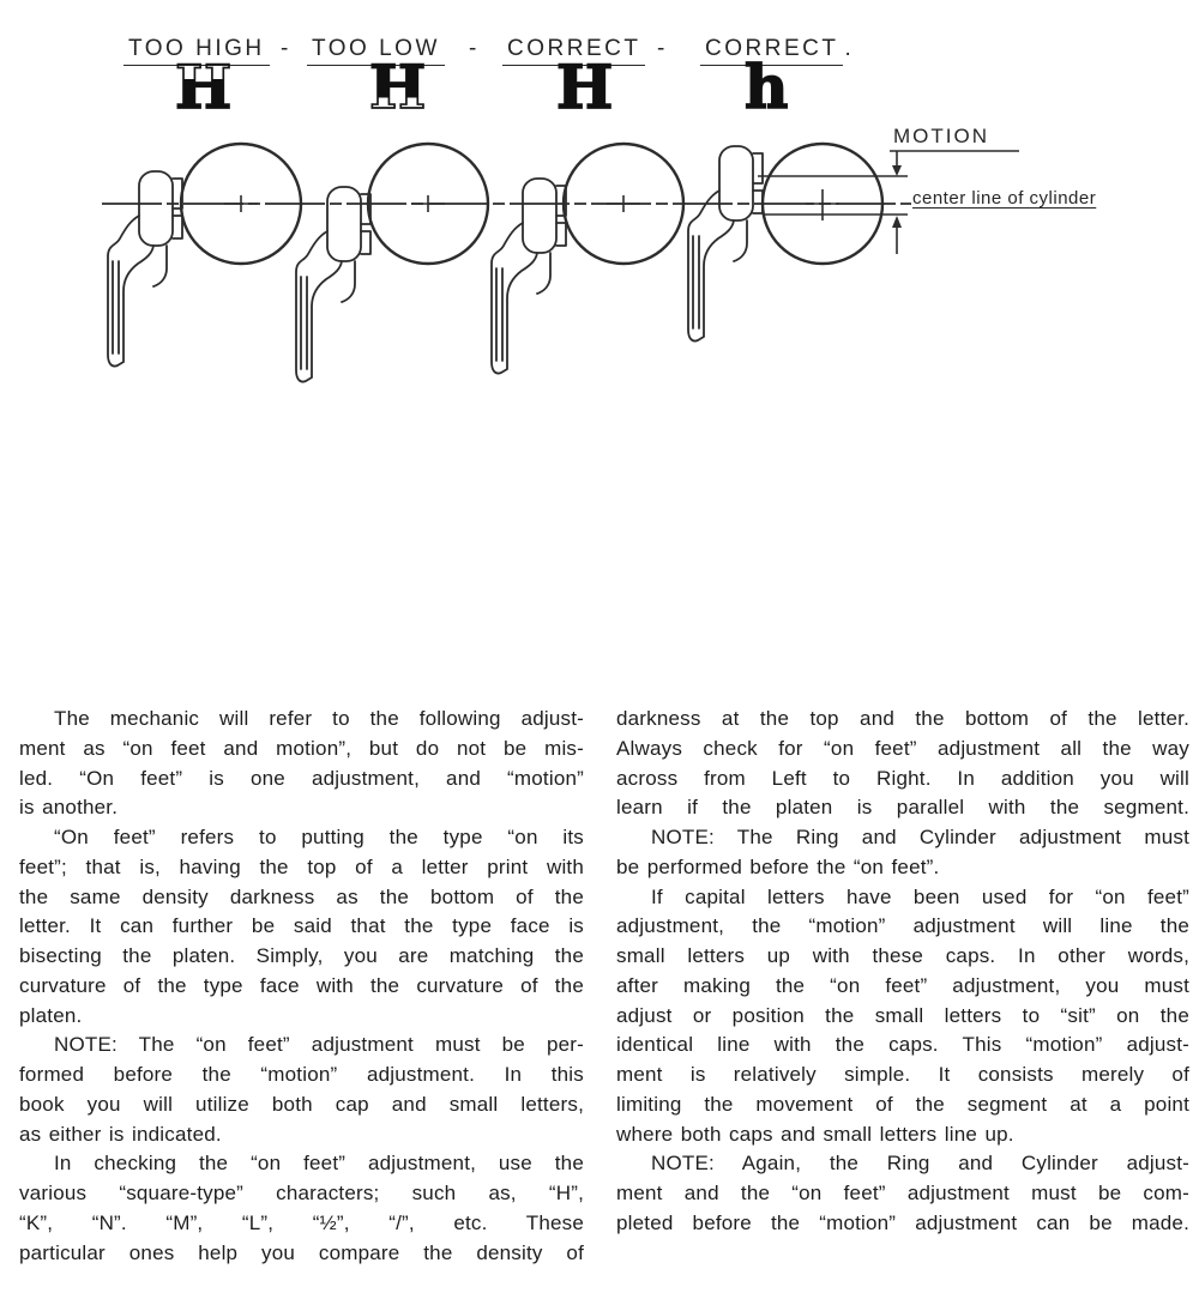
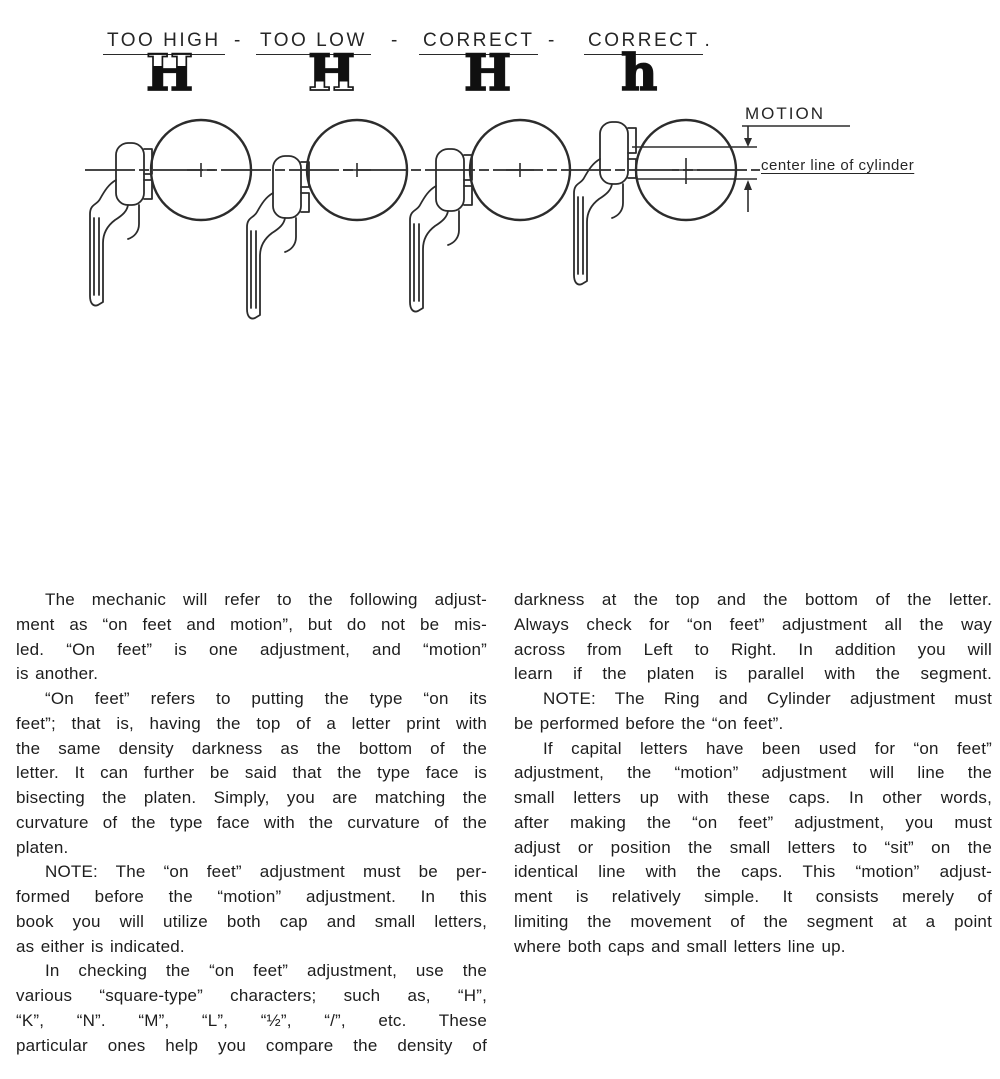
  TOO HIGH
  -
  TOO LOW
  -
  CORRECT
  -
  CORRECT .
  H
  H
  H
  h
  MOTION
  center line of cylinder
  The mechanic will refer to the following adjust-
  ment as “on feet and motion”, but do not be mis-
  led. “On feet” is one adjustment, and “motion”
  is another.
  “On feet” refers to putting the type “on its
  feet”; that is, having the top of a letter print with
  the same density darkness as the bottom of the
  letter. It can further be said that the type face is
  bisecting the platen. Simply, you are matching the
  curvature of the type face with the curvature of the
  platen.
  NOTE: The “on feet” adjustment must be per-
  formed before the “motion” adjustment. In this
  book you will utilize both cap and small letters,
  as either is indicated.
  In checking the “on feet” adjustment, use the
  various “square-type” characters; such as, “H”,
  “K”, “N”. “M”, “L”, “½”, “/”, etc. These
  particular ones help you compare the density of
  darkness at the top and the bottom of the letter.
  Always check for “on feet” adjustment all the way
  across from Left to Right. In addition you will
  learn if the platen is parallel with the segment.
  NOTE: The Ring and Cylinder adjustment must
  be performed before the “on feet”.
  If capital letters have been used for “on feet”
  adjustment, the “motion” adjustment will line the
  small letters up with these caps. In other words,
  after making the “on feet” adjustment, you must
  adjust or position the small letters to “sit” on the
  identical line with the caps. This “motion” adjust-
  ment is relatively simple. It consists merely of
  limiting the movement of the segment at a point
  where both caps and small letters line up.
- NOTE: Again, the Ring and Cylinder adjust-
- ment and the “on feet” adjustment must be com-
- pleted before the “motion” adjustment can be made.
